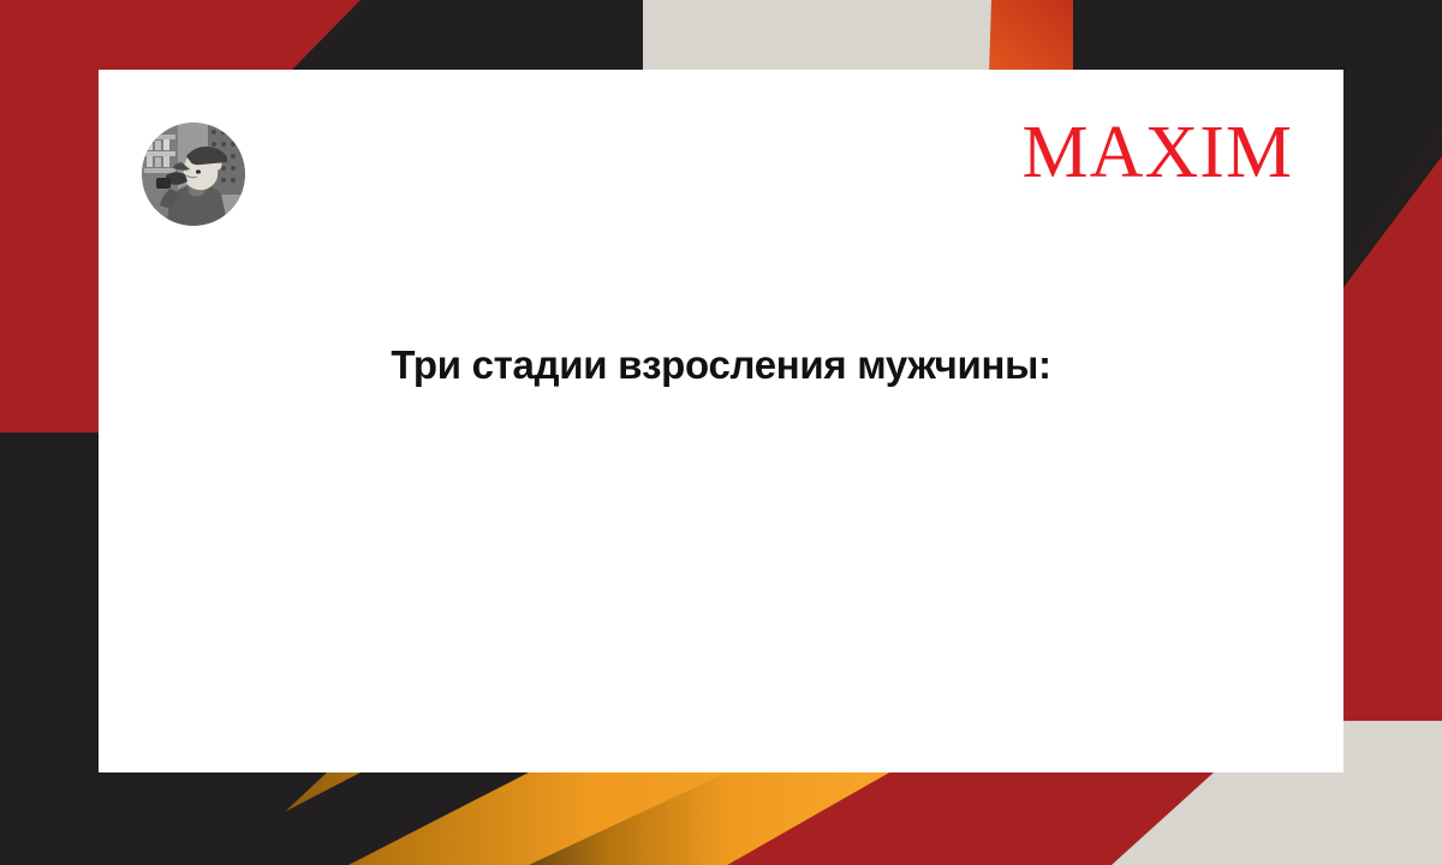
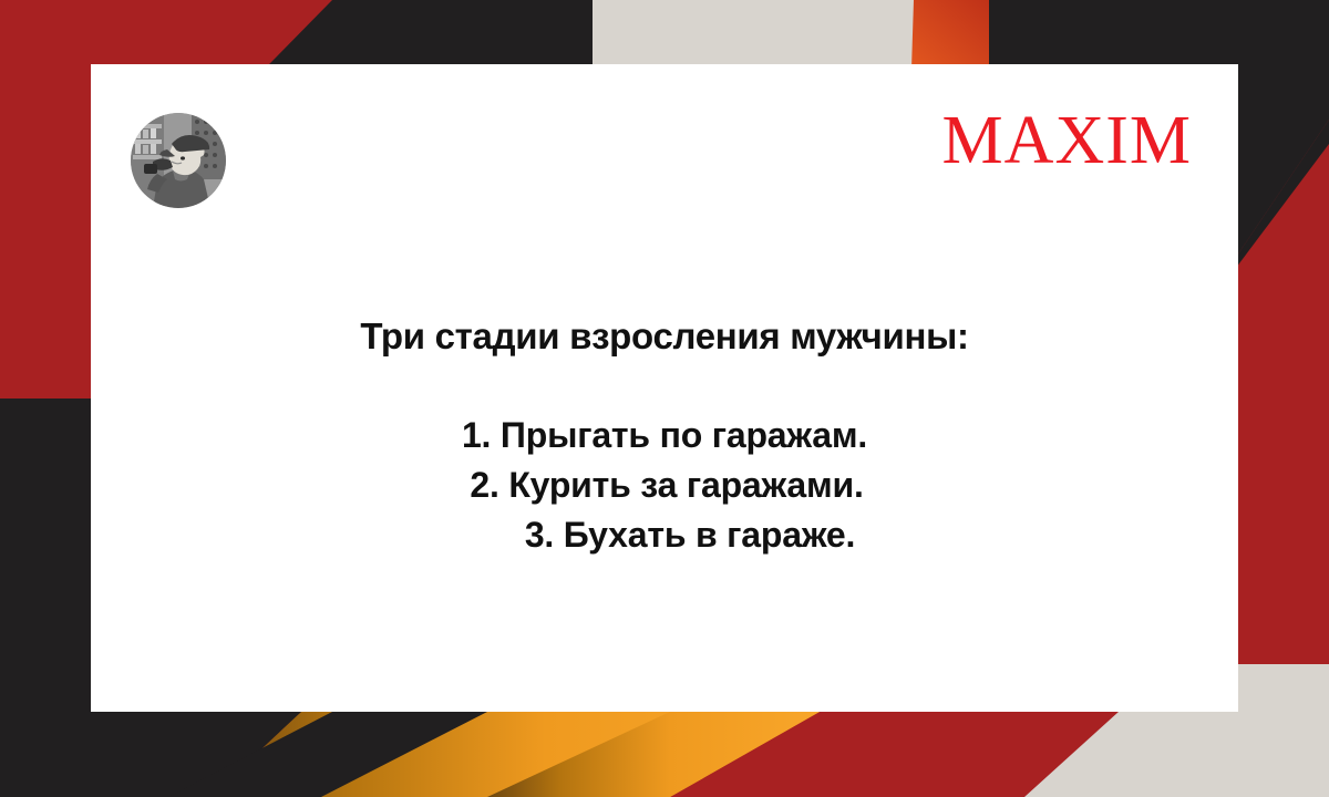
  MAXIM
  Три стадии взросления мужчины:
+ 1. Прыгать по гаражам.
+ 2. Курить за гаражами.
+ 3. Бухать в гараже.
